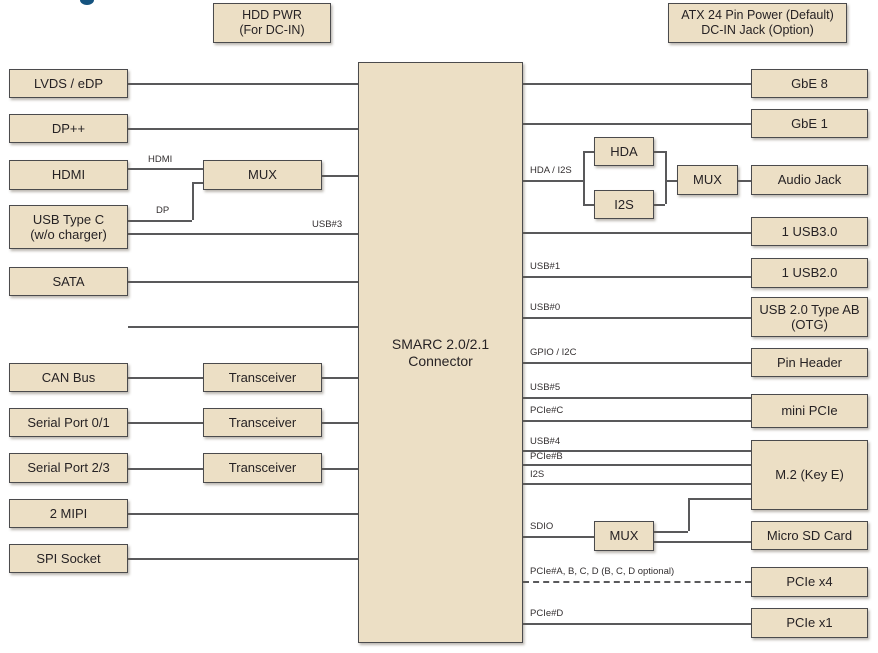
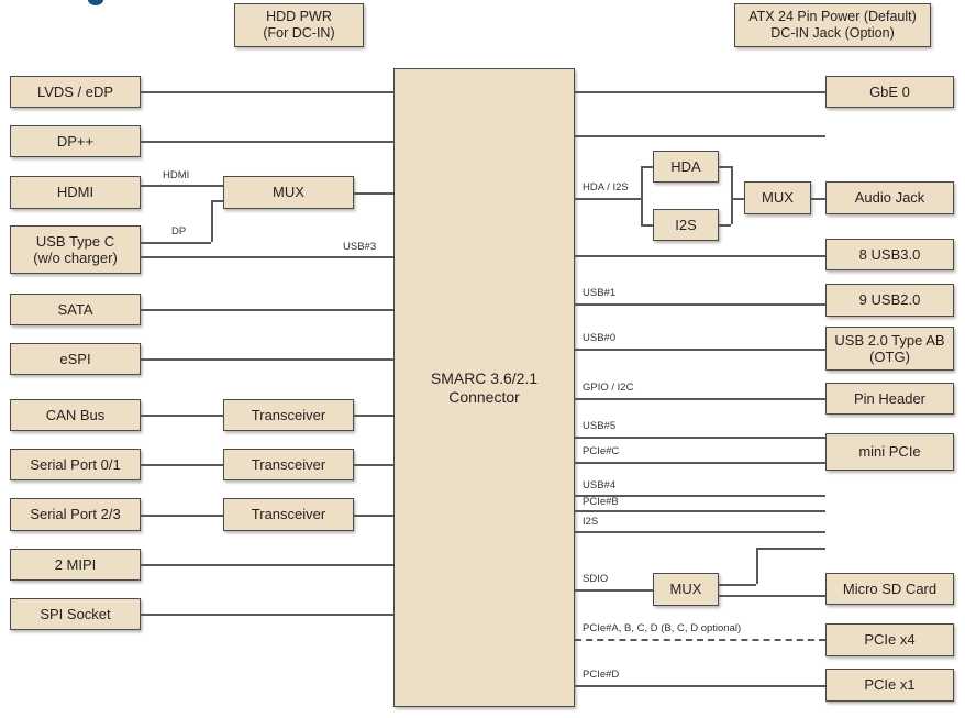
  HDD PWR
  (For DC-IN)
  ATX 24 Pin Power (Default)
  DC-IN Jack (Option)
  HDMI
  DP
  USB#3
  HDA / I2S
  USB#1
  USB#0
  GPIO / I2C
  USB#5
  PCIe#C
  USB#4
  PCIe#B
  I2S
  SDIO
  PCIe#A, B, C, D (B, C, D optional)
  PCIe#D
- SMARC 2.0/2.1 Connector
+ SMARC 3.6/2.1 Connector
  LVDS / eDP
  DP++
  HDMI
  USB Type C
  (w/o charger)
  SATA
+ eSPI
  CAN Bus
  Serial Port 0/1
  Serial Port 2/3
  2 MIPI
  SPI Socket
  MUX
  Transceiver
  Transceiver
  Transceiver
  HDA
  I2S
  MUX
  MUX
- GbE 8
+ GbE 0
- GbE 1
  Audio Jack
- 1 USB3.0
+ 8 USB3.0
- 1 USB2.0
+ 9 USB2.0
  USB 2.0 Type AB
  (OTG)
  Pin Header
  mini PCIe
- M.2 (Key E)
  Micro SD Card
  PCIe x4
  PCIe x1
